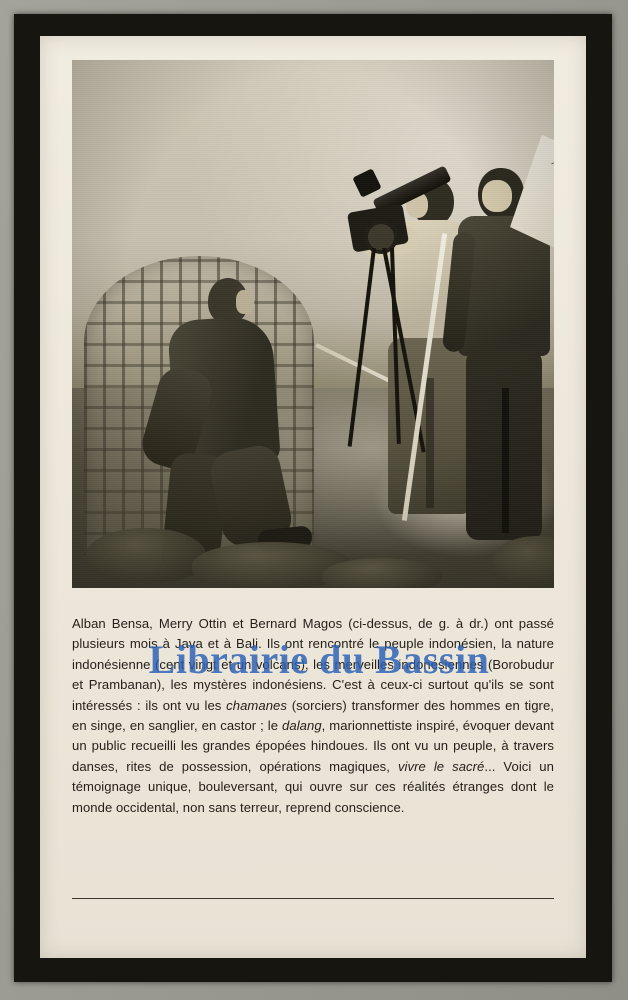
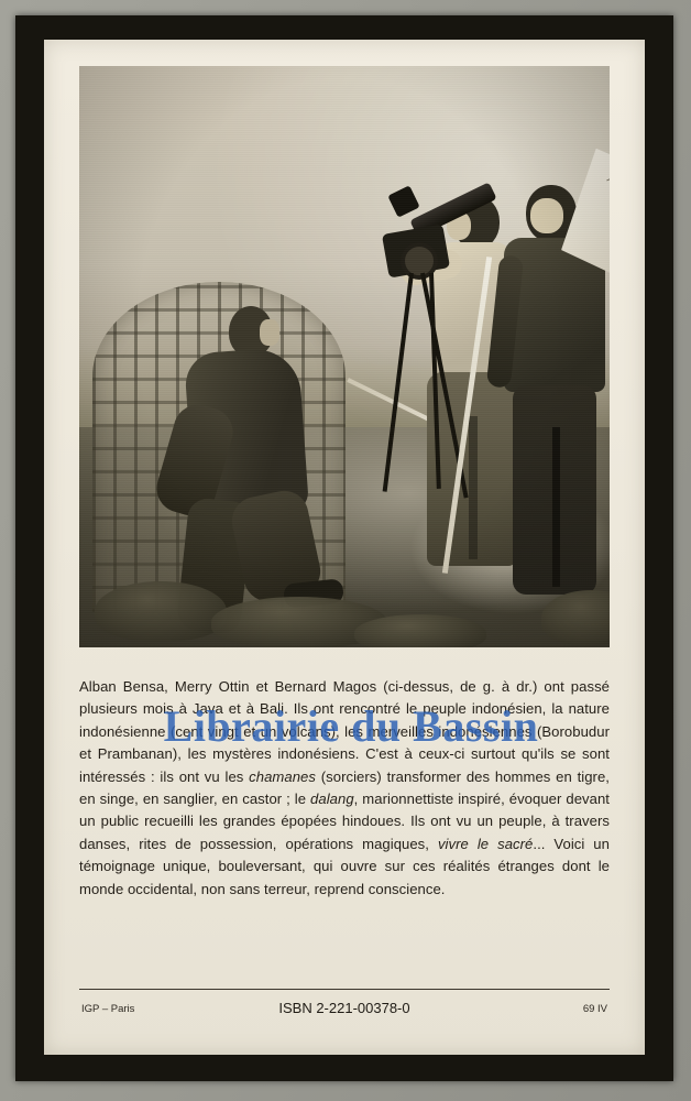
  Alban Bensa, Merry Ottin et Bernard Magos (ci-dessus, de g. à dr.) ont passé plusieurs mois à Java et à Bali. Ils ont rencontré le peuple indonésien, la nature indonésienne (cent vingt et un volcans), les merveilles indonésiennes (Borobudur et Prambanan), les mystères indonésiens. C'est à ceux-ci surtout qu'ils se sont intéressés : ils ont vu les chamanes (sorciers) transformer des hommes en tigre, en singe, en sanglier, en castor ; le dalang, marionnettiste inspiré, évoquer devant un public recueilli les grandes épopées hindoues. Ils ont vu un peuple, à travers danses, rites de possession, opérations magiques, vivre le sacré... Voici un témoignage unique, bouleversant, qui ouvre sur ces réalités étranges dont le monde occidental, non sans terreur, reprend conscience.
  Librairie du Bassin
+ IGP – Paris
+ ISBN 2-221-00378-0
+ 69 IV
